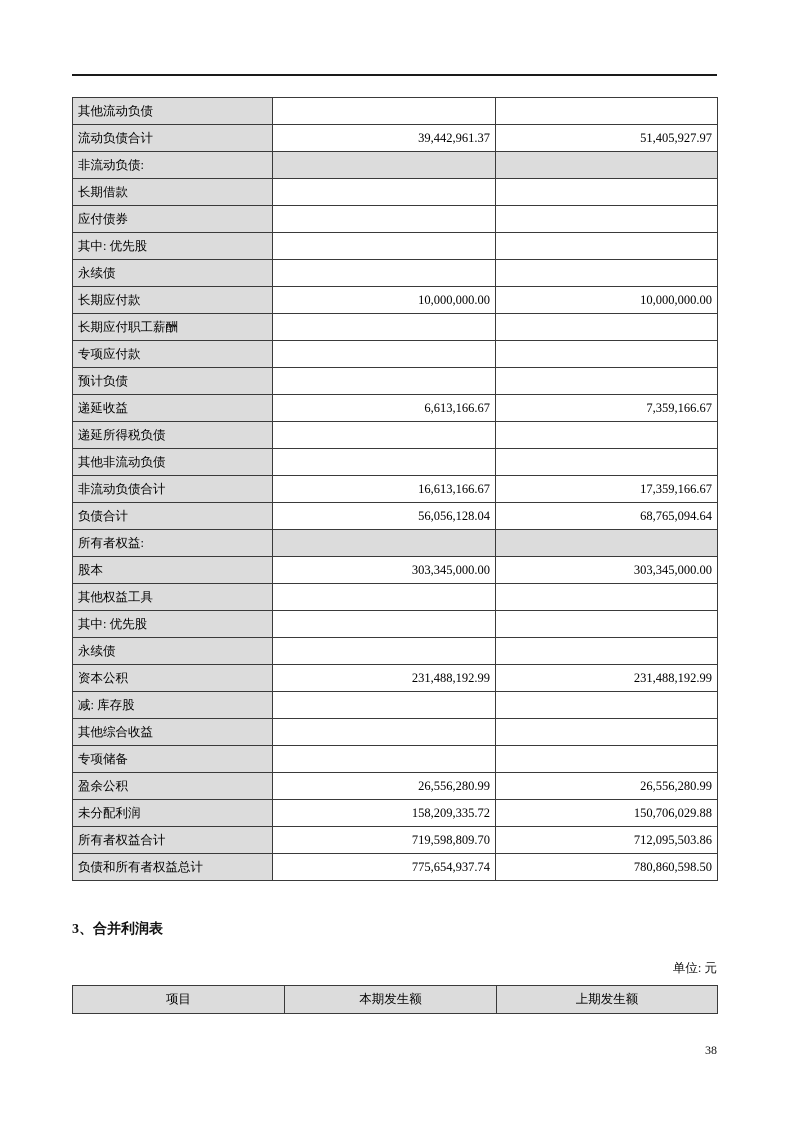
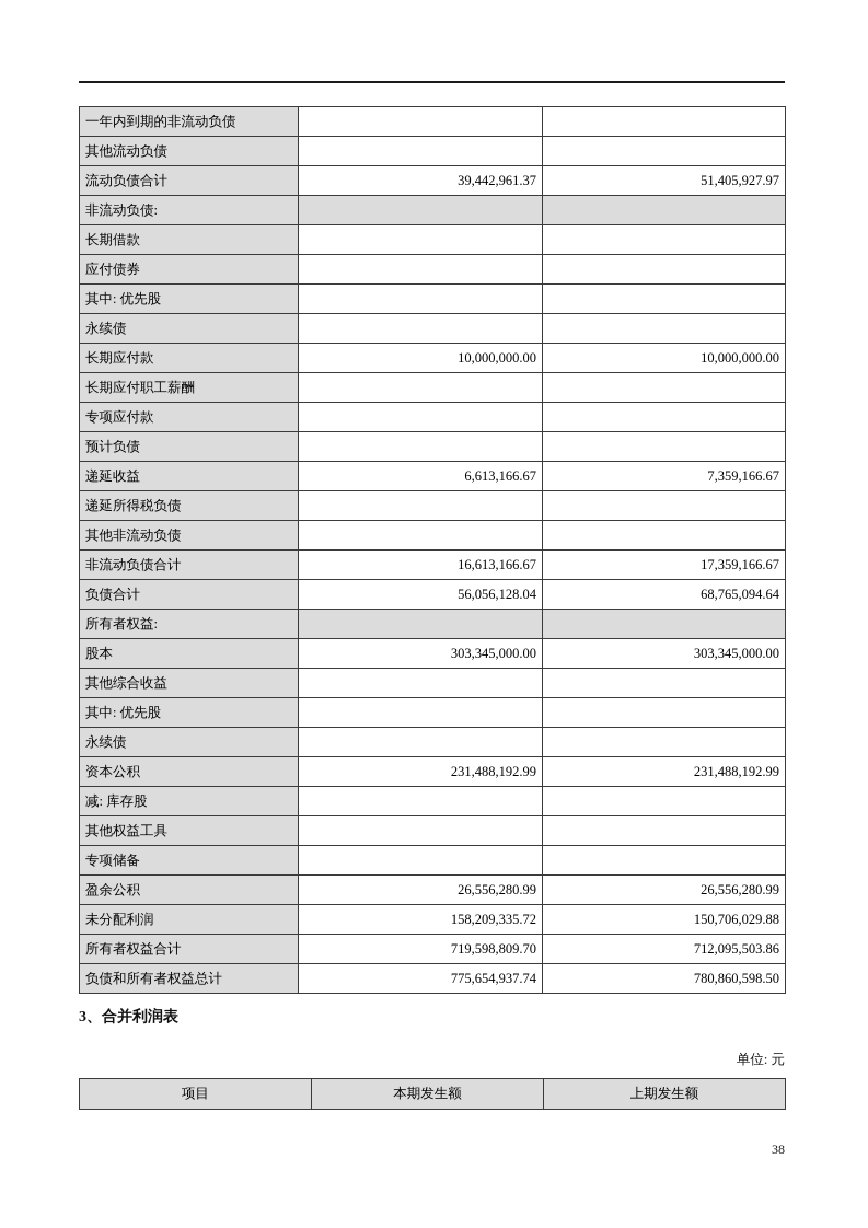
+ 一年内到期的非流动负债
  其他流动负债
  流动负债合计	39,442,961.37	51,405,927.97
  非流动负债:
  长期借款
  应付债券
  其中: 优先股
  永续债
  长期应付款	10,000,000.00	10,000,000.00
  长期应付职工薪酬
  专项应付款
  预计负债
  递延收益	6,613,166.67	7,359,166.67
  递延所得税负债
  其他非流动负债
  非流动负债合计	16,613,166.67	17,359,166.67
  负债合计	56,056,128.04	68,765,094.64
  所有者权益:
  股本	303,345,000.00	303,345,000.00
- 其他权益工具
+ 其他综合收益
  其中: 优先股
  永续债
  资本公积	231,488,192.99	231,488,192.99
  减: 库存股
- 其他综合收益
+ 其他权益工具
  专项储备
  盈余公积	26,556,280.99	26,556,280.99
  未分配利润	158,209,335.72	150,706,029.88
  所有者权益合计	719,598,809.70	712,095,503.86
  负债和所有者权益总计	775,654,937.74	780,860,598.50
  3、合并利润表
  单位: 元
  项目	本期发生额	上期发生额
  38
